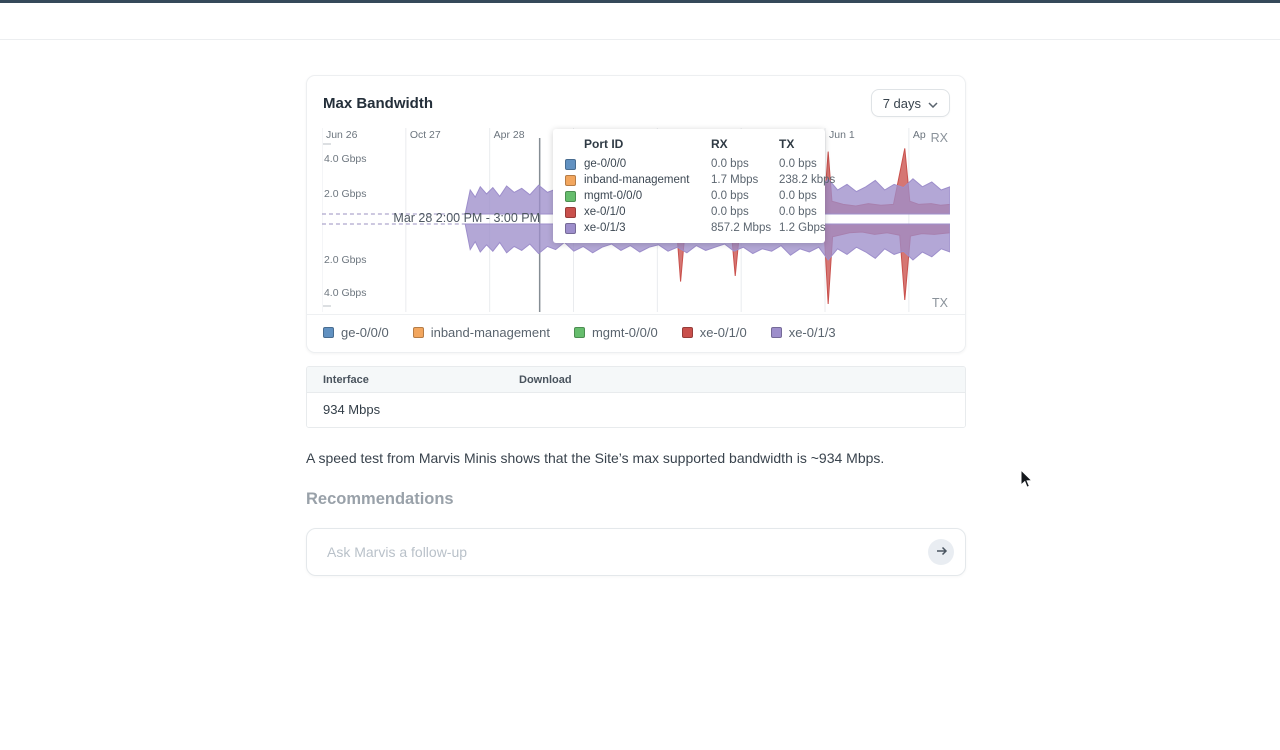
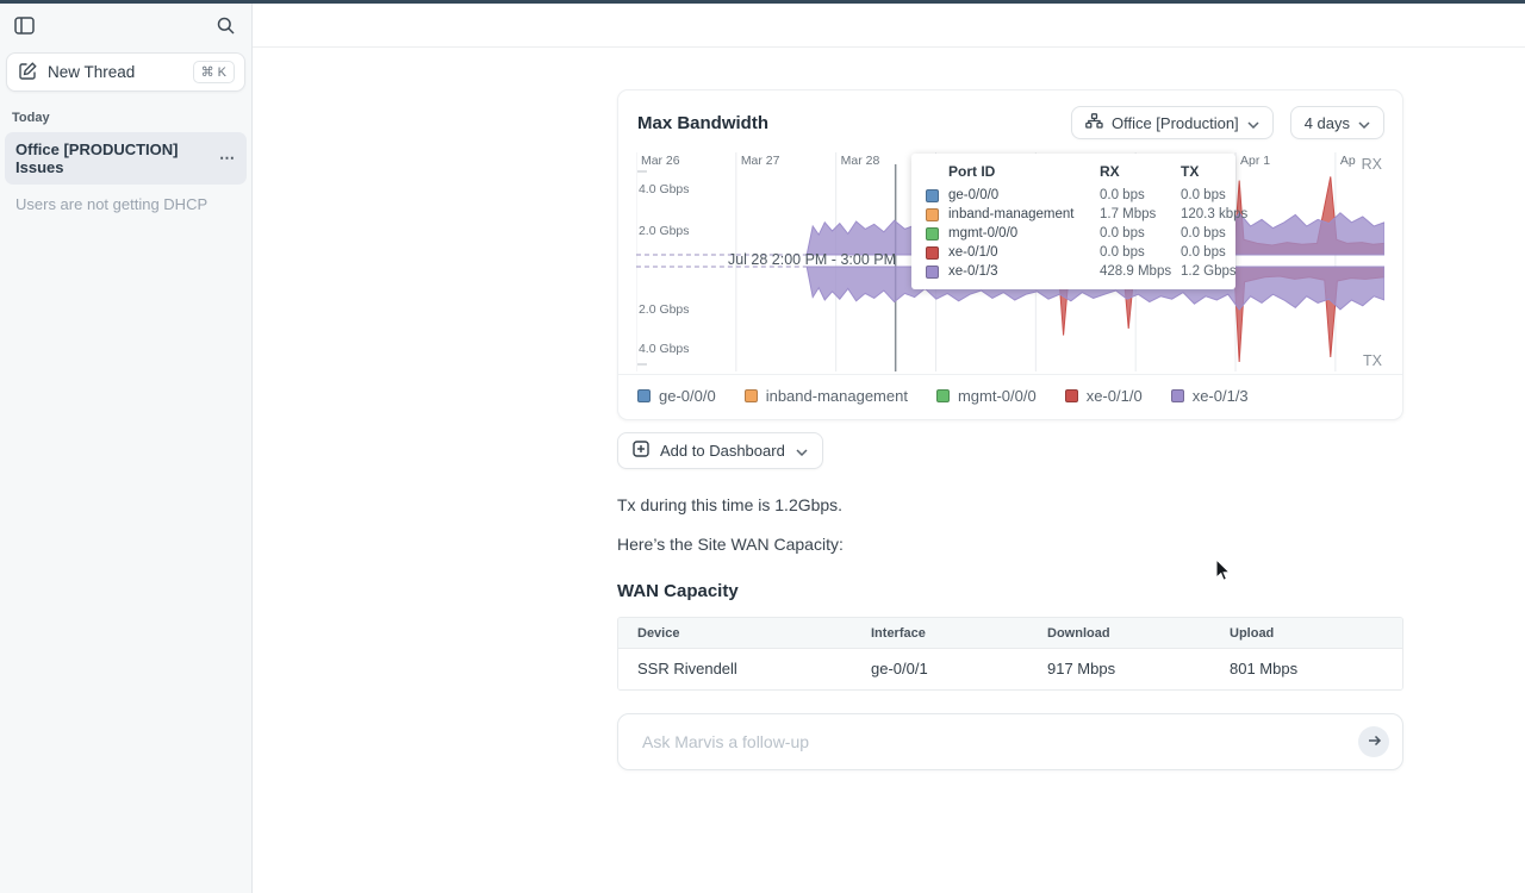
+ New Thread
+ ⌘ K
+ Today
+ Office [PRODUCTION] Issues
+ ⋯
+ Users are not getting DHCP
  Max Bandwidth
+ Office [Production]
- 7 days
+ 4 days
- Jun 26
+ Mar 26
- Oct 27
+ Mar 27
- Apr 28
+ Mar 28
- Jun 1
+ Apr 1
  Ap
  4.0 Gbps
  2.0 Gbps
  2.0 Gbps
  4.0 Gbps
  RX
  TX
- Mar 28 2:00 PM - 3:00 PM
+ Jul 28 2:00 PM - 3:00 PM
  Port ID
  RX
  TX
  ge-0/0/0
  0.0 bps
  0.0 bps
  inband-management
  1.7 Mbps
- 238.2 kbps
+ 120.3 kbps
  mgmt-0/0/0
  0.0 bps
  0.0 bps
  xe-0/1/0
  0.0 bps
  0.0 bps
  xe-0/1/3
- 857.2 Mbps
+ 428.9 Mbps
  1.2 Gbps
  ge-0/0/0
  inband-management
  mgmt-0/0/0
  xe-0/1/0
  xe-0/1/3
+ Add to Dashboard
+ Tx during this time is 1.2Gbps.
+ Here’s the Site WAN Capacity:
+ WAN Capacity
+ Device
  Interface
  Download
+ Upload
+ SSR Rivendell
+ ge-0/0/1
+ 917 Mbps
- 934 Mbps
+ 801 Mbps
- A speed test from Marvis Minis shows that the Site’s max supported bandwidth is ~934 Mbps.
- Recommendations
  Ask Marvis a follow-up
